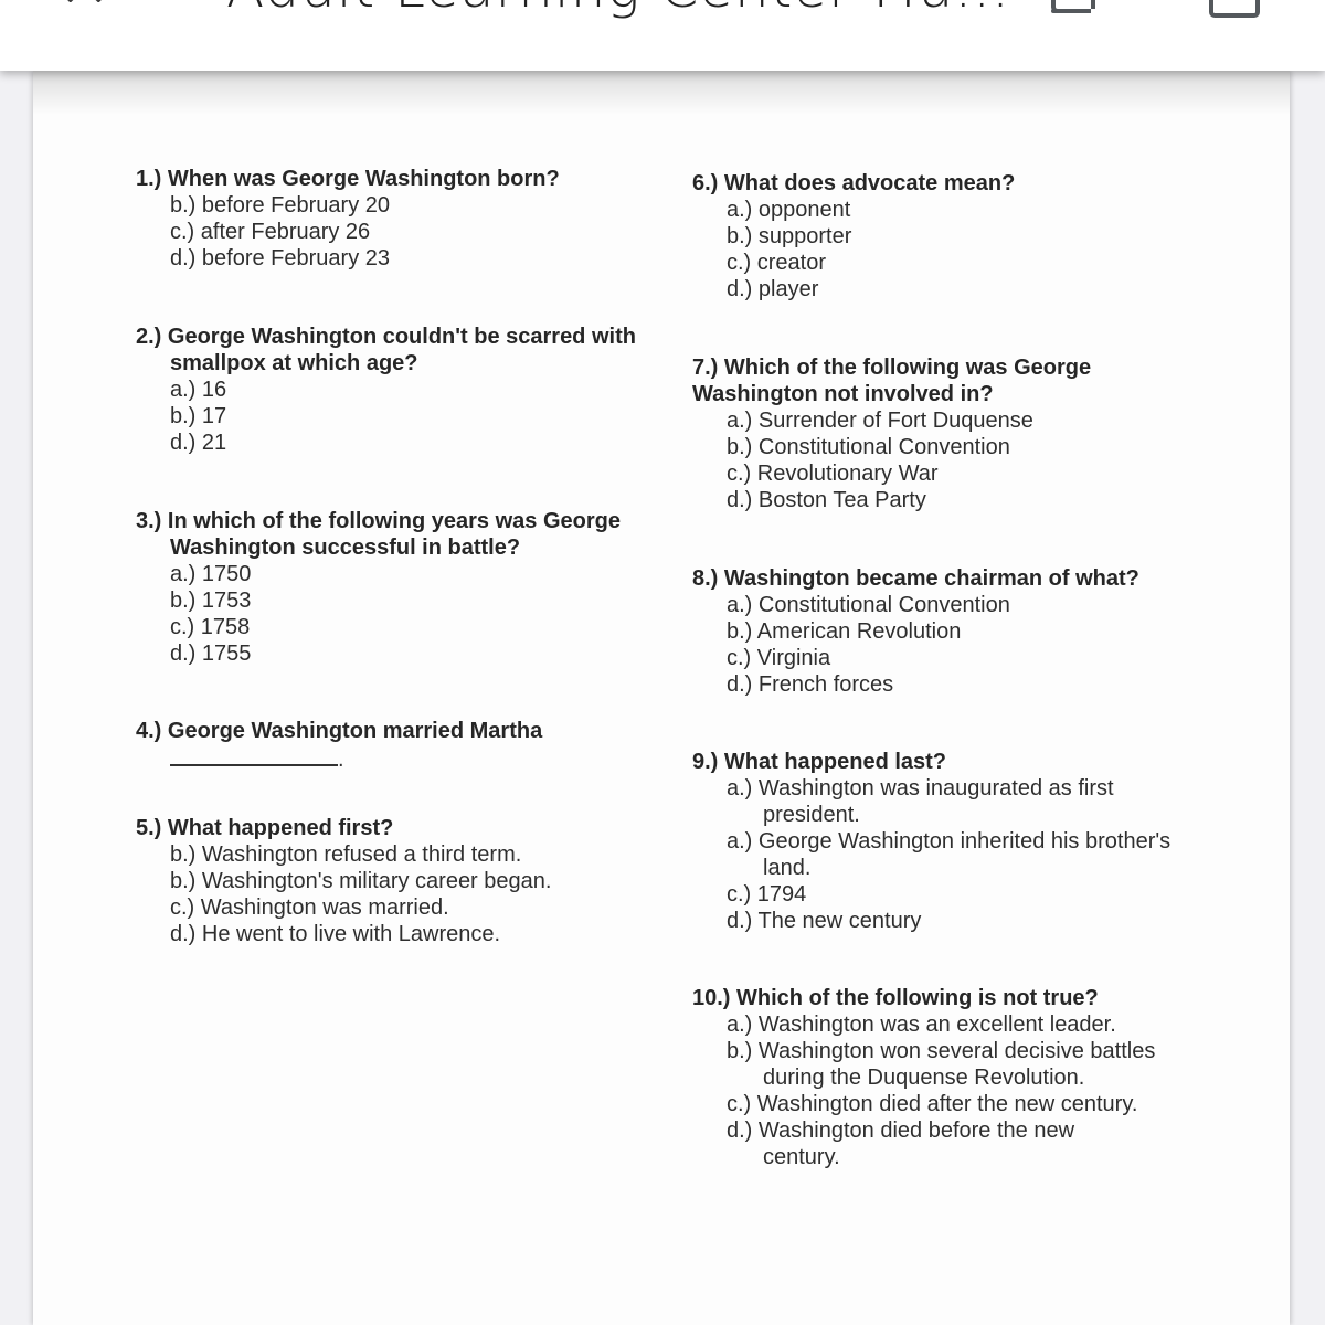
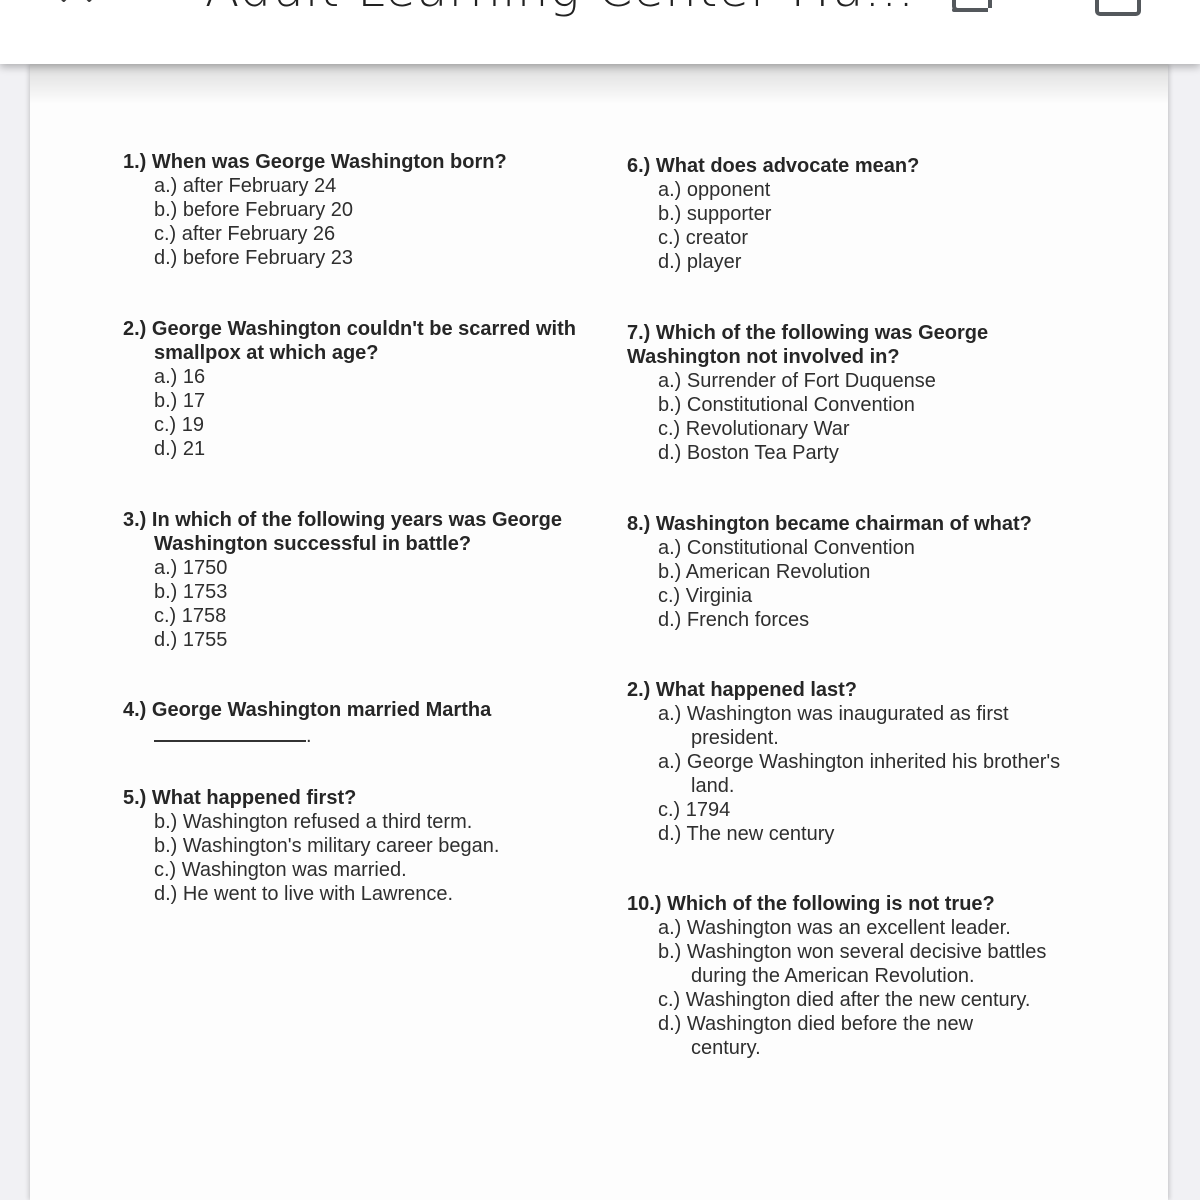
  1.) When was George Washington born?
+ a.) after February 24
  b.) before February 20
  c.) after February 26
  d.) before February 23
  2.) George Washington couldn't be scarred with smallpox at which age?
  a.) 16
  b.) 17
+ c.) 19
  d.) 21
  3.) In which of the following years was George Washington successful in battle?
  a.) 1750
  b.) 1753
  c.) 1758
  d.) 1755
  4.) George Washington married Martha
  .
  5.) What happened first?
  b.) Washington refused a third term.
  b.) Washington's military career began.
  c.) Washington was married.
  d.) He went to live with Lawrence.
  6.) What does advocate mean?
  a.) opponent
  b.) supporter
  c.) creator
  d.) player
  7.) Which of the following was George Washington not involved in?
  a.) Surrender of Fort Duquense
  b.) Constitutional Convention
  c.) Revolutionary War
  d.) Boston Tea Party
  8.) Washington became chairman of what?
  a.) Constitutional Convention
  b.) American Revolution
  c.) Virginia
  d.) French forces
- 9.) What happened last?
+ 2.) What happened last?
  a.) Washington was inaugurated as first president.
  a.) George Washington inherited his brother's land.
  c.) 1794
  d.) The new century
  10.) Which of the following is not true?
  a.) Washington was an excellent leader.
- b.) Washington won several decisive battles during the Duquense Revolution.
+ b.) Washington won several decisive battles during the American Revolution.
  c.) Washington died after the new century.
  d.) Washington died before the new century.
